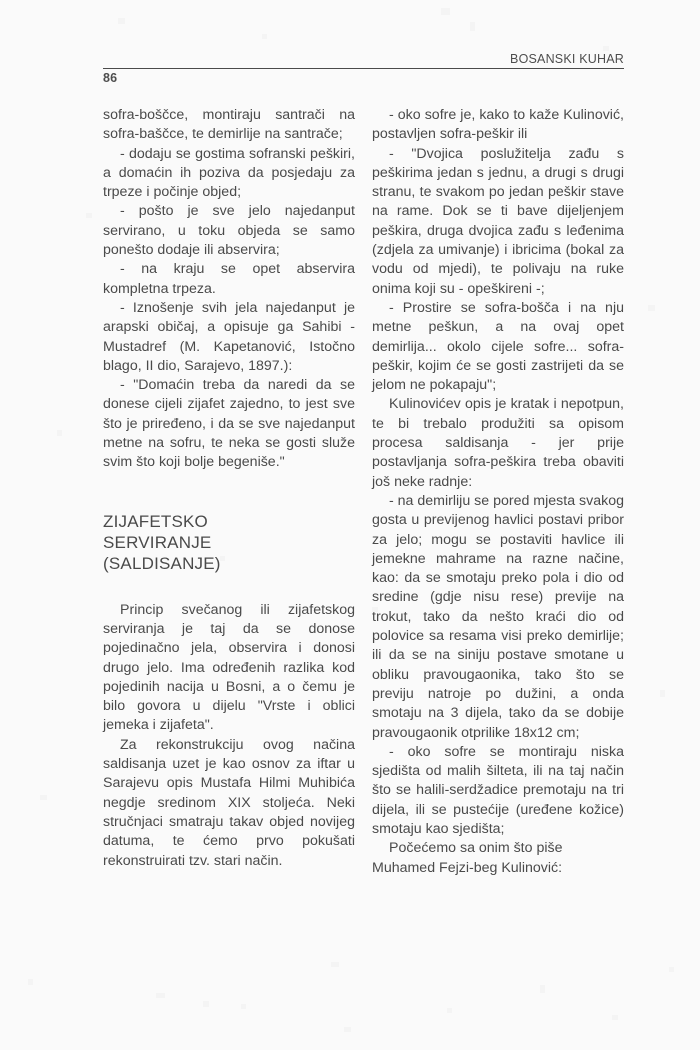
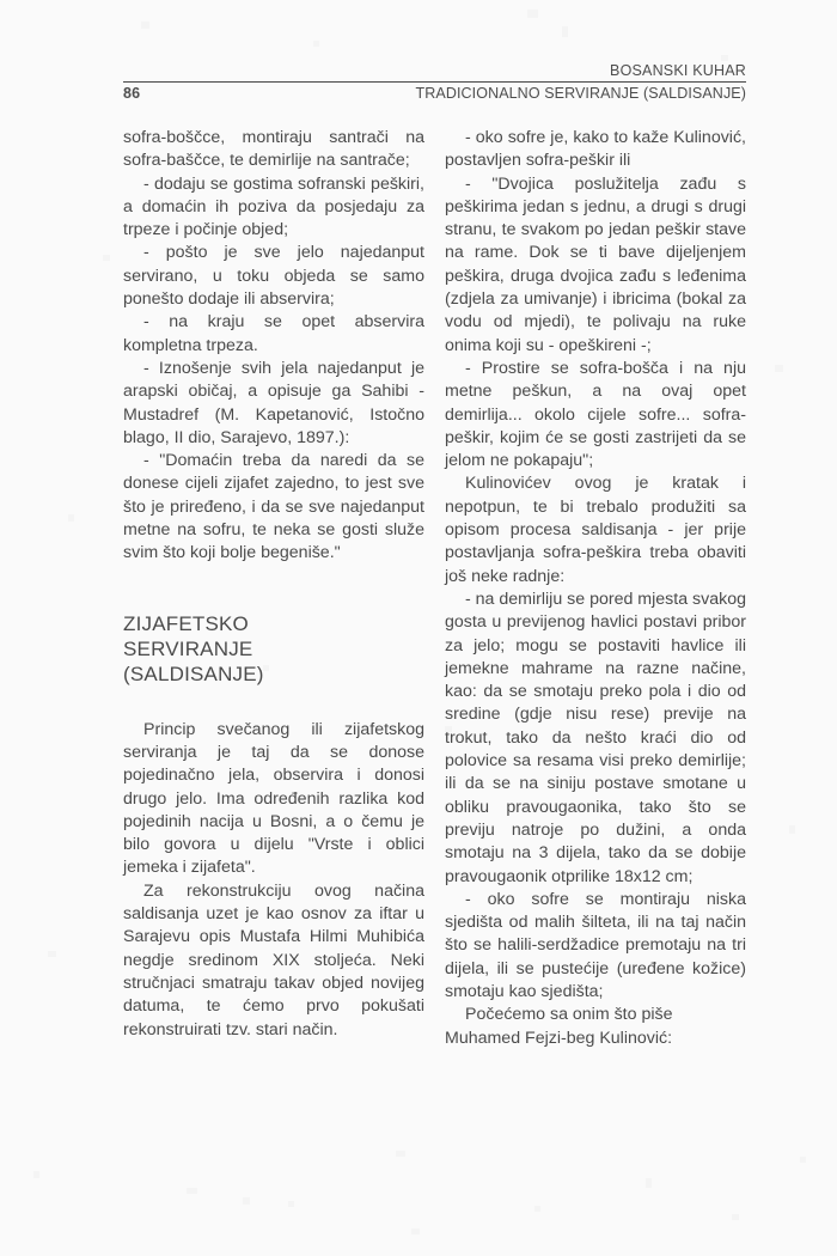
  BOSANSKI KUHAR
  86
+ TRADICIONALNO SERVIRANJE (SALDISANJE)
  sofra-boščce, montiraju santrači na sofra-baščce, te demirlije na santrače;
  - dodaju se gostima sofranski peškiri, a domaćin ih poziva da posjedaju za trpeze i počinje objed;
  - pošto je sve jelo najedanput servirano, u toku objeda se samo ponešto dodaje ili abservira;
  - na kraju se opet abservira kompletna trpeza.
  - Iznošenje svih jela najedanput je arapski običaj, a opisuje ga Sahibi - Mustadref (M. Kapetanović, Istočno blago, II dio, Sarajevo, 1897.):
  - "Domaćin treba da naredi da se donese cijeli zijafet zajedno, to jest sve što je priređeno, i da se sve najedanput metne na sofru, te neka se gosti služe svim što koji bolje begeniše."
  ZIJAFETSKO
  SERVIRANJE
  (SALDISANJE)
  Princip svečanog ili zijafetskog serviranja je taj da se donose pojedinačno jela, observira i donosi drugo jelo. Ima određenih razlika kod pojedinih nacija u Bosni, a o čemu je bilo govora u dijelu "Vrste i oblici jemeka i zijafeta".
  Za rekonstrukciju ovog načina saldisanja uzet je kao osnov za iftar u Sarajevu opis Mustafa Hilmi Muhibića negdje sredinom XIX stoljeća. Neki stručnjaci smatraju takav objed novijeg datuma, te ćemo prvo pokušati rekonstruirati tzv. stari način.
  - oko sofre je, kako to kaže Kulinović, postavljen sofra-peškir ili
  - "Dvojica poslužitelja zađu s peškirima jedan s jednu, a drugi s drugi stranu, te svakom po jedan peškir stave na rame. Dok se ti bave dijeljenjem peškira, druga dvojica zađu s leđenima (zdjela za umivanje) i ibricima (bokal za vodu od mjedi), te polivaju na ruke onima koji su - opeškireni -;
  - Prostire se sofra-bošča i na nju metne peškun, a na ovaj opet demirlija... okolo cijele sofre... sofra-peškir, kojim će se gosti zastrijeti da se jelom ne pokapaju";
- Kulinovićev opis je kratak i nepotpun, te bi trebalo produžiti sa opisom procesa saldisanja - jer prije postavljanja sofra-peškira treba obaviti još neke radnje:
+ Kulinovićev ovog je kratak i nepotpun, te bi trebalo produžiti sa opisom procesa saldisanja - jer prije postavljanja sofra-peškira treba obaviti još neke radnje:
  - na demirliju se pored mjesta svakog gosta u previjenog havlici postavi pribor za jelo; mogu se postaviti havlice ili jemekne mahrame na razne načine, kao: da se smotaju preko pola i dio od sredine (gdje nisu rese) previje na trokut, tako da nešto kraći dio od polovice sa resama visi preko demirlije; ili da se na siniju postave smotane u obliku pravougaonika, tako što se previju natroje po dužini, a onda smotaju na 3 dijela, tako da se dobije pravougaonik otprilike 18x12 cm;
  - oko sofre se montiraju niska sjedišta od malih šilteta, ili na taj način što se halili-serdžadice premotaju na tri dijela, ili se pustećije (uređene kožice) smotaju kao sjedišta;
  Počećemo sa onim što piše Muhamed Fejzi-beg Kulinović:
